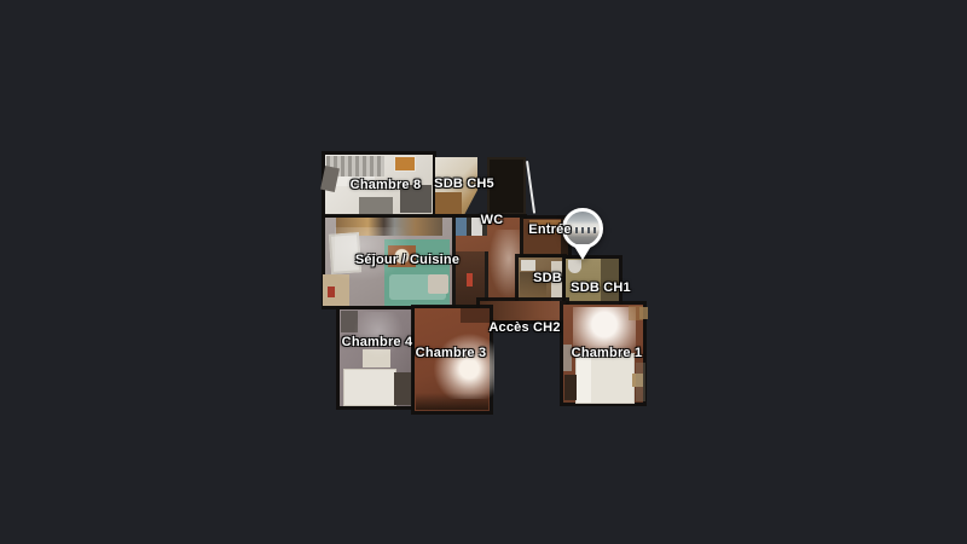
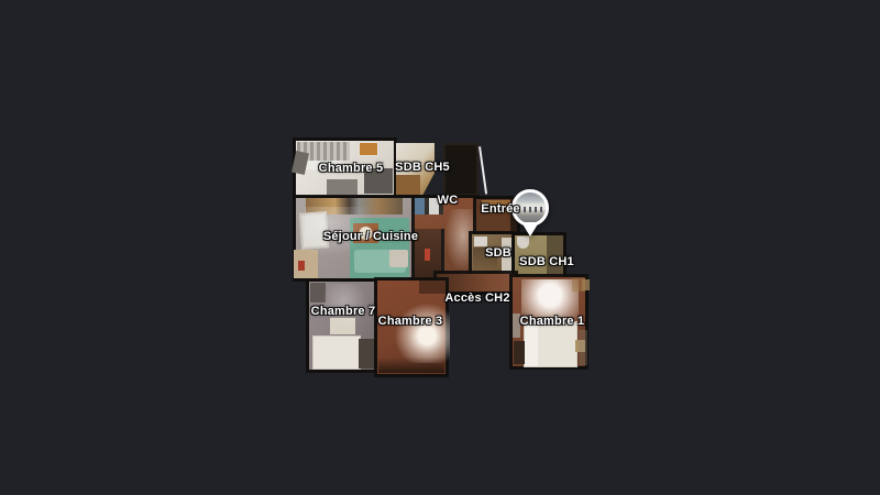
- Chambre 8
+ Chambre 5
  SDB CH5
  WC
  Entrée
  Séjour / Cuisine
  SDB
  SDB CH1
  Accès CH2
- Chambre 4
+ Chambre 7
  Chambre 3
  Chambre 1
